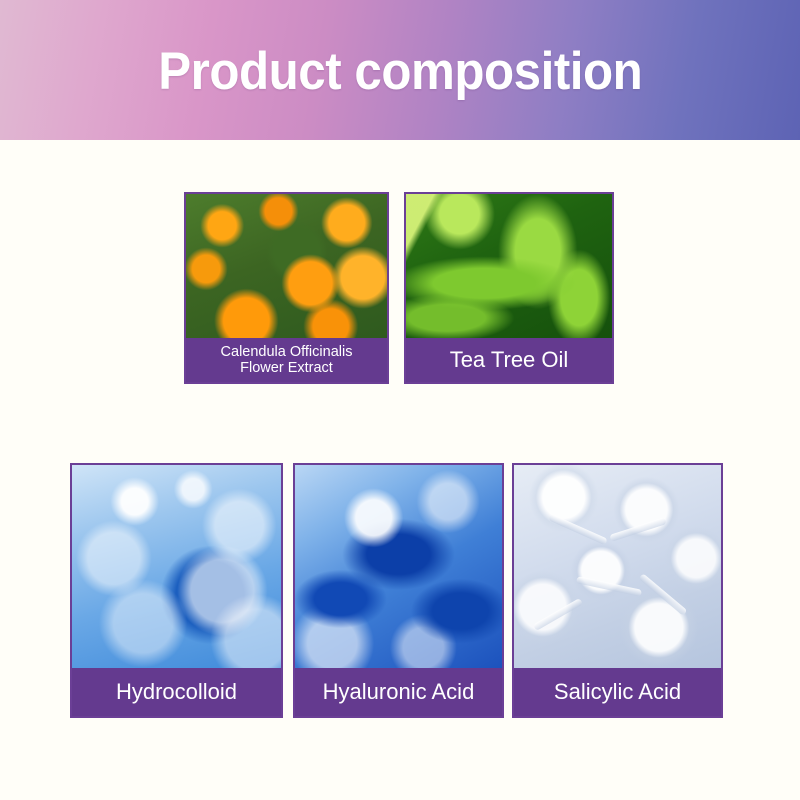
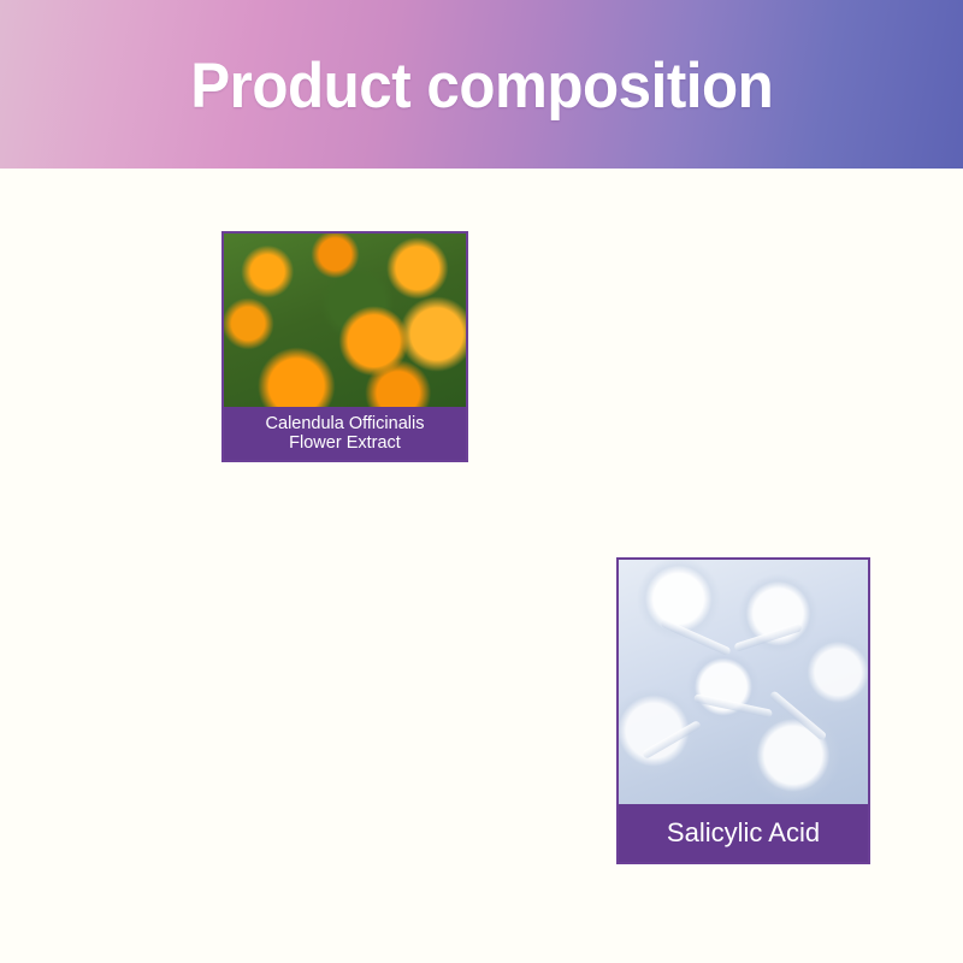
  Product composition
  Calendula Officinalis
  Flower Extract
- Tea Tree Oil
- Hydrocolloid
- Hyaluronic Acid
  Salicylic Acid
